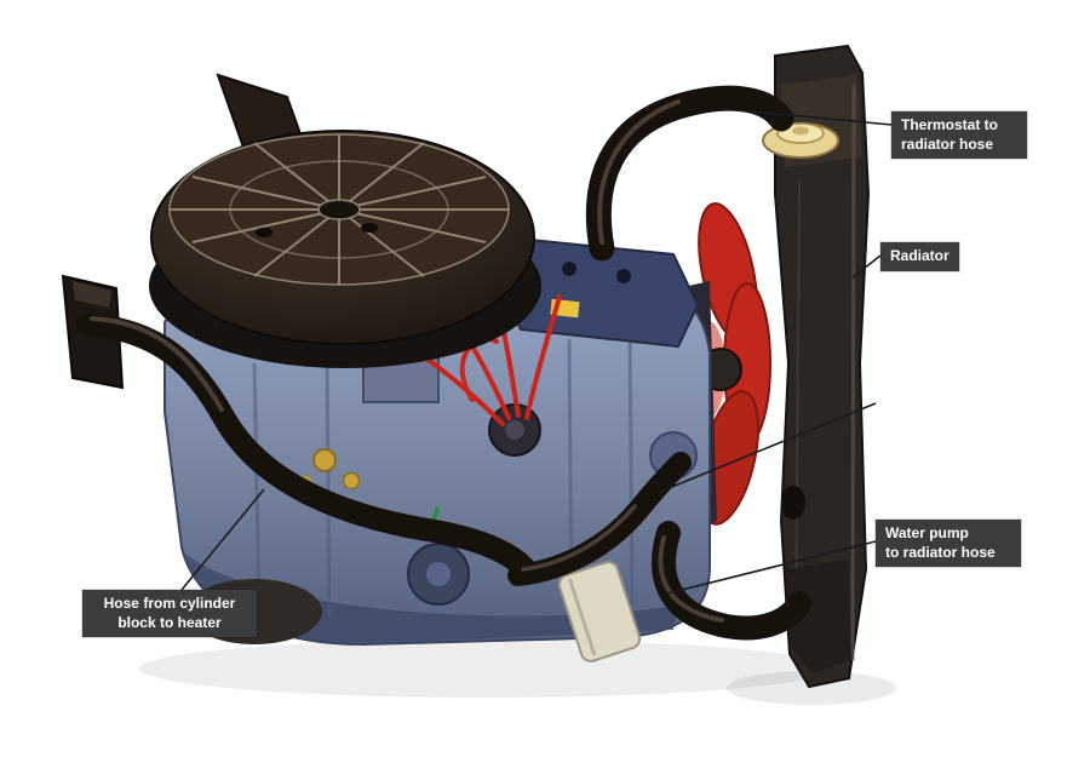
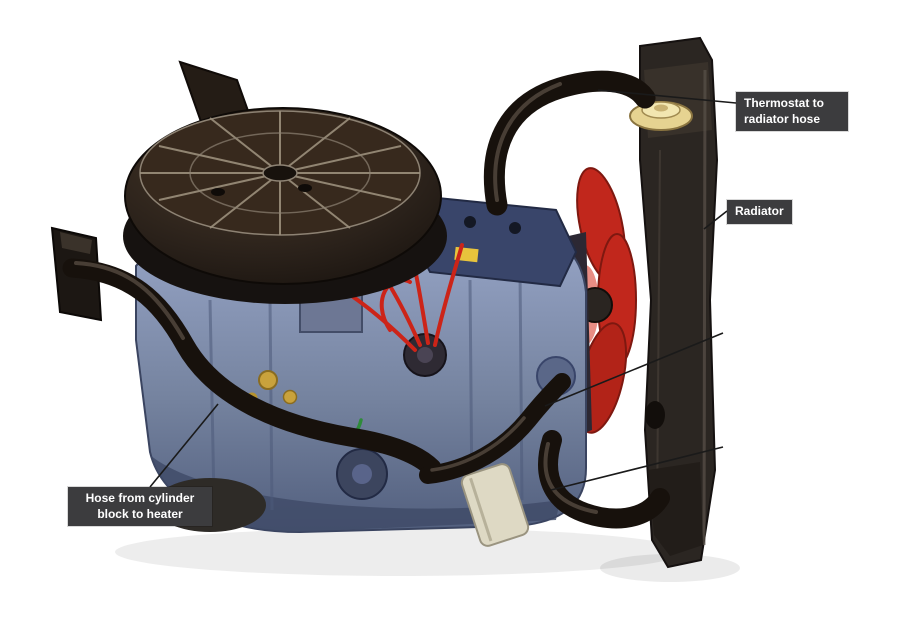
  Thermostat to
  radiator hose
  Radiator
- Water pump
- to radiator hose
  Hose from cylinder
  block to heater
